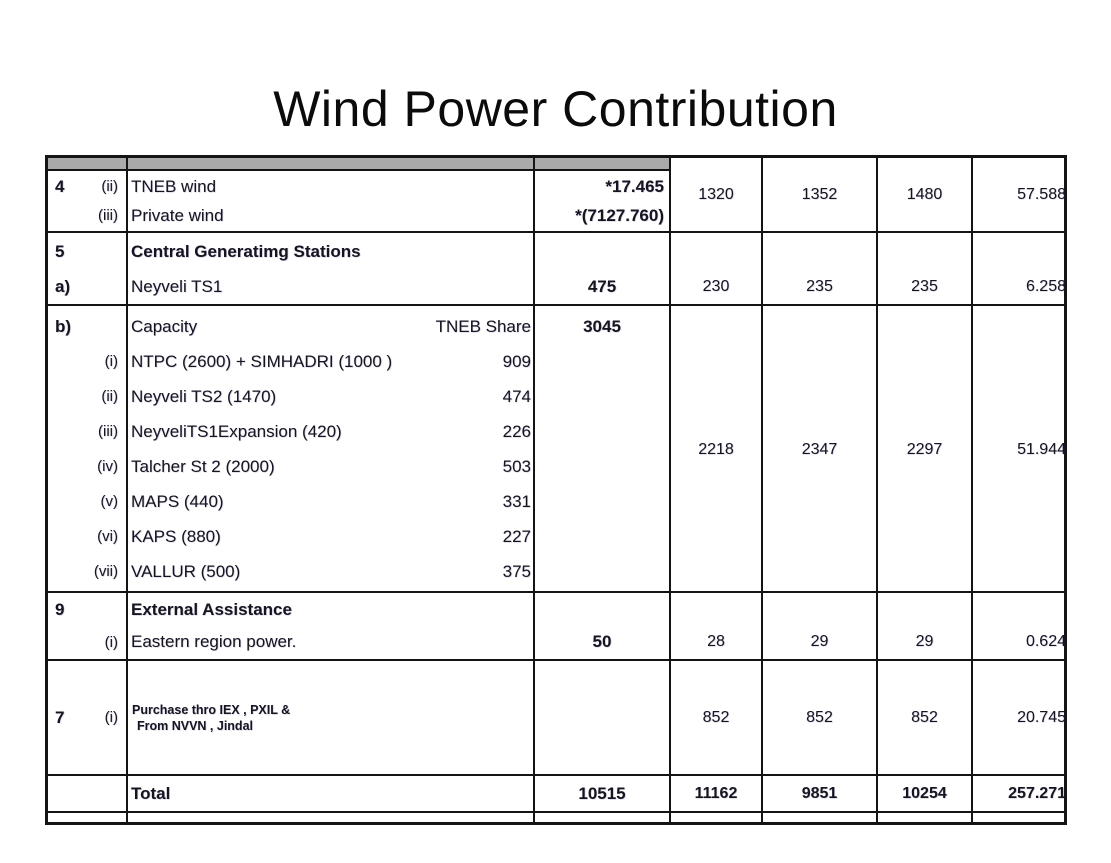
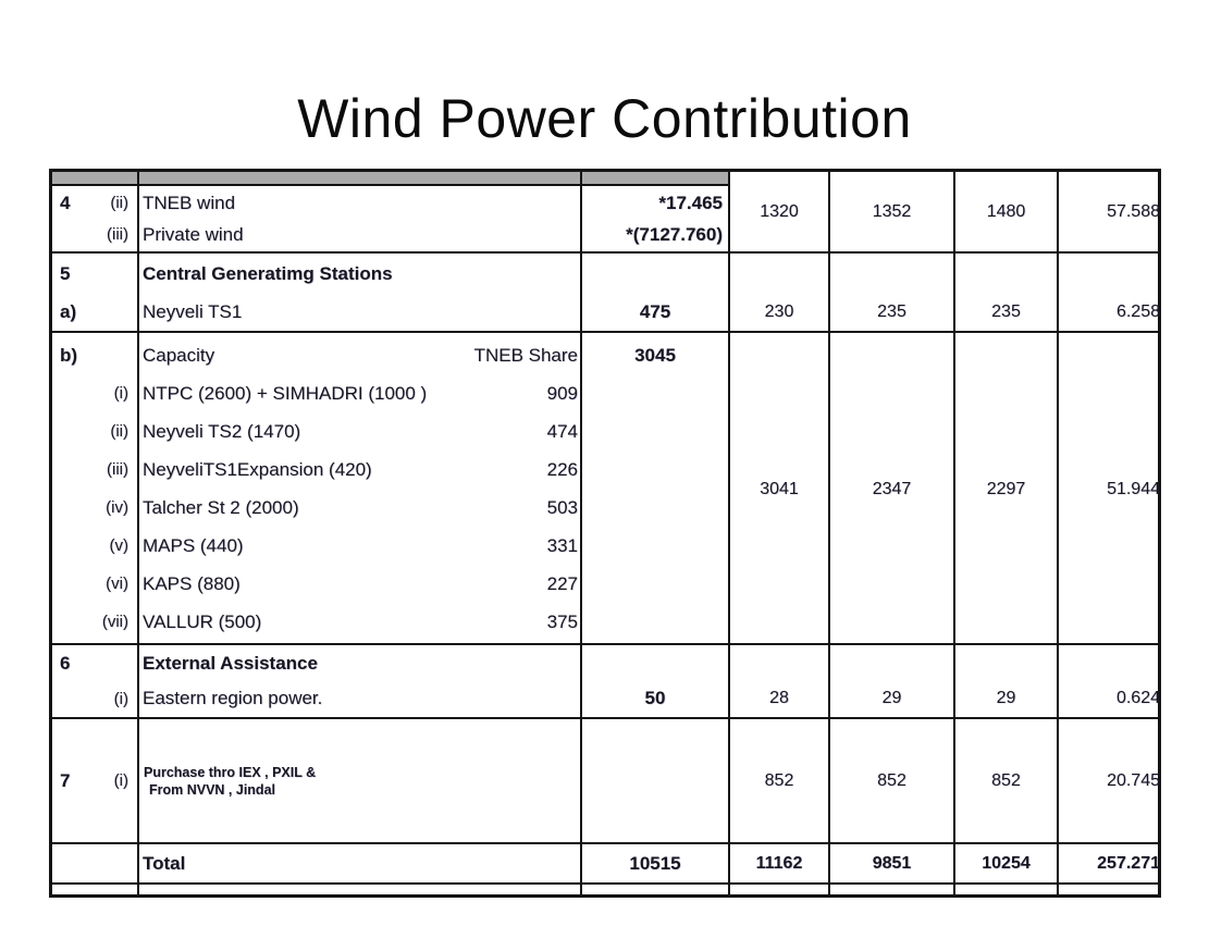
  Wind Power Contribution
  4
  (ii)
  (iii)
  TNEB wind
  Private wind
  *17.465
  *(7127.760)
  1320
  1352
  1480
  57.588
  5
  a)
  Central Generatimg Stations
  Neyveli TS1
  475
  230
  235
  235
  6.258
  b)
  (i)
  (ii)
  (iii)
  (iv)
  (v)
  (vi)
  (vii)
  Capacity
  TNEB Share
  NTPC (2600) + SIMHADRI (1000 )
  909
  Neyveli TS2 (1470)
  474
  NeyveliTS1Expansion (420)
  226
  Talcher St 2 (2000)
  503
  MAPS (440)
  331
  KAPS (880)
  227
  VALLUR (500)
  375
  3045
- 2218
+ 3041
  2347
  2297
  51.944
- 9
+ 6
  (i)
  External Assistance
  Eastern region power.
  50
  28
  29
  29
  0.624
  7
  (i)
  Purchase thro IEX , PXIL &
  From NVVN , Jindal
  852
  852
  852
  20.745
  Total
  10515
  11162
  9851
  10254
  257.271
